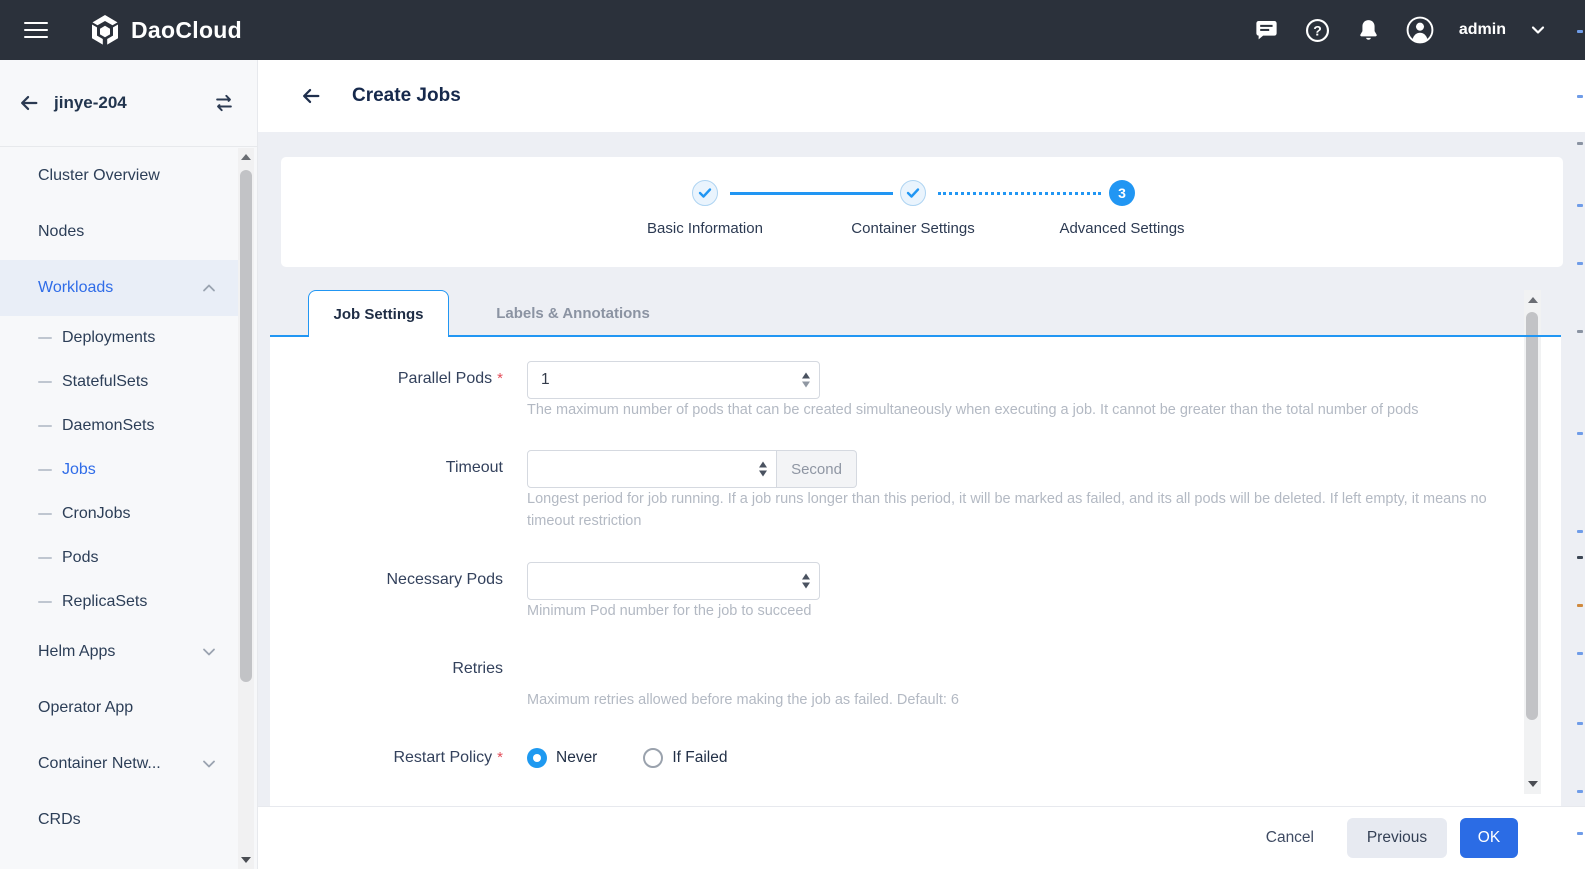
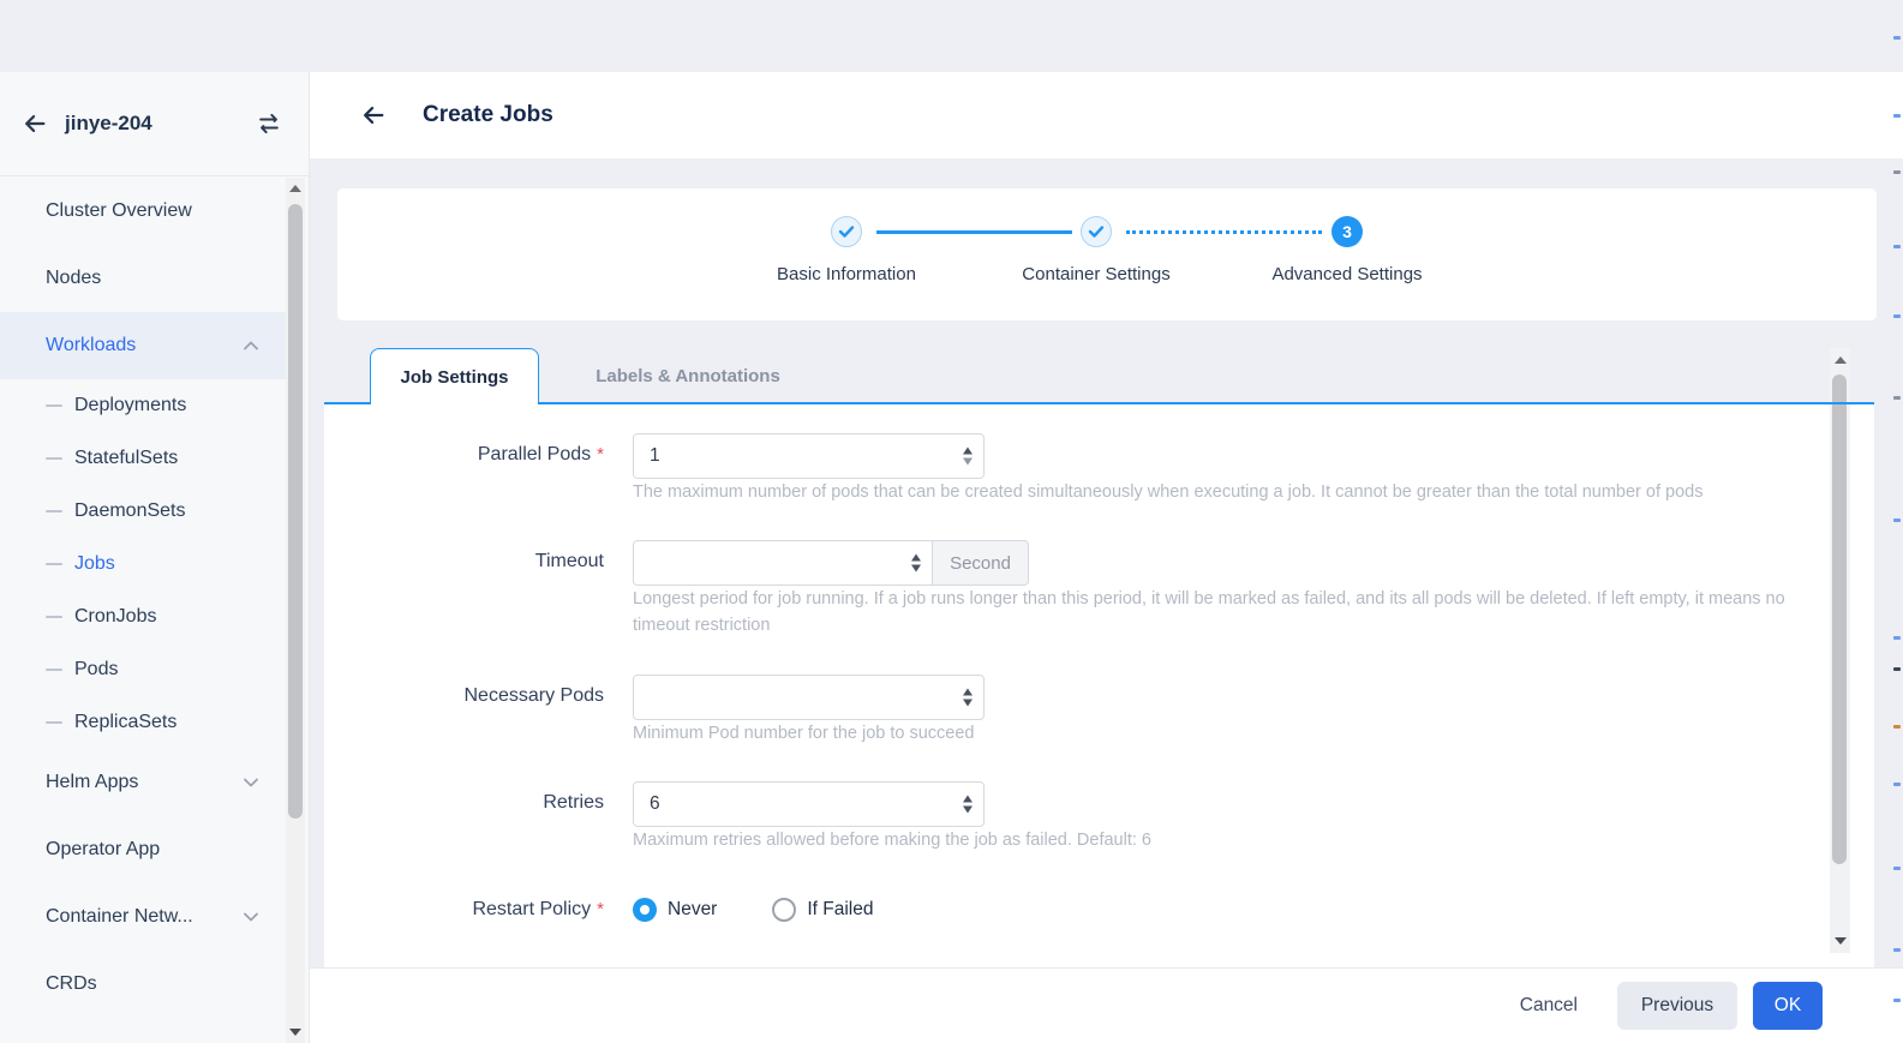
- DaoCloud
- ?
- admin
  jinye-204
  Cluster Overview
  Nodes
  Workloads
  Deployments
  StatefulSets
  DaemonSets
  Jobs
  CronJobs
  Pods
  ReplicaSets
  Helm Apps
  Operator App
  Container Netw...
  CRDs
  Create Jobs
  3
  Basic Information
  Container Settings
  Advanced Settings
  Job Settings
  Labels & Annotations
  Parallel Pods *
  1
  The maximum number of pods that can be created simultaneously when executing a job. It cannot be greater than the total number of pods
  Timeout
  Second
  Longest period for job running. If a job runs longer than this period, it will be marked as failed, and its all pods will be deleted. If left empty, it means no timeout restriction
  Necessary Pods
  Minimum Pod number for the job to succeed
  Retries
+ 6
  Maximum retries allowed before making the job as failed. Default: 6
  Restart Policy *
  Never
  If Failed
  Cancel
  Previous
  OK
